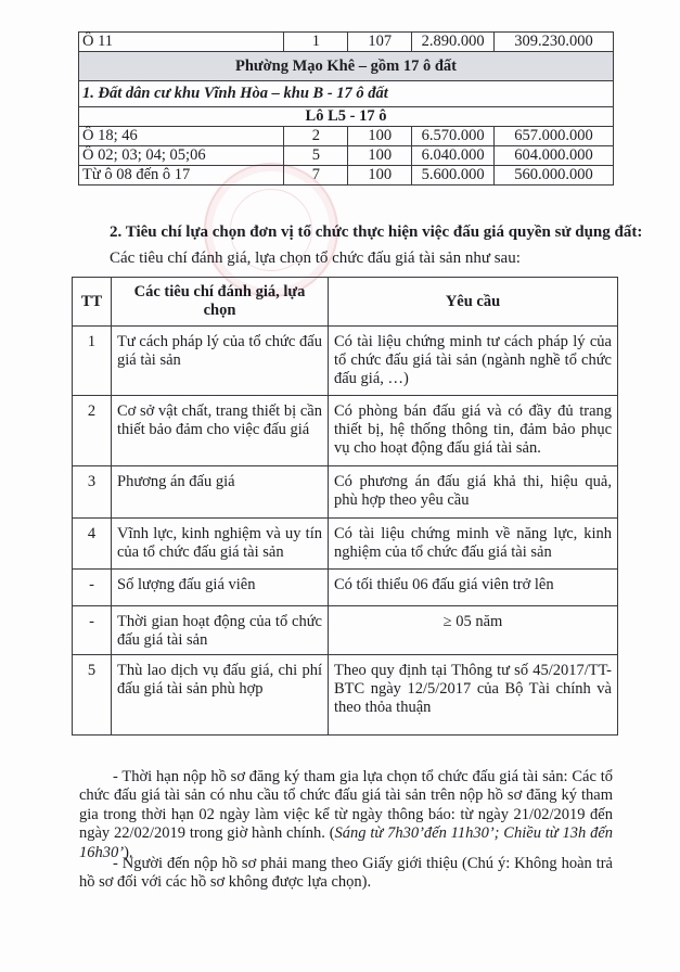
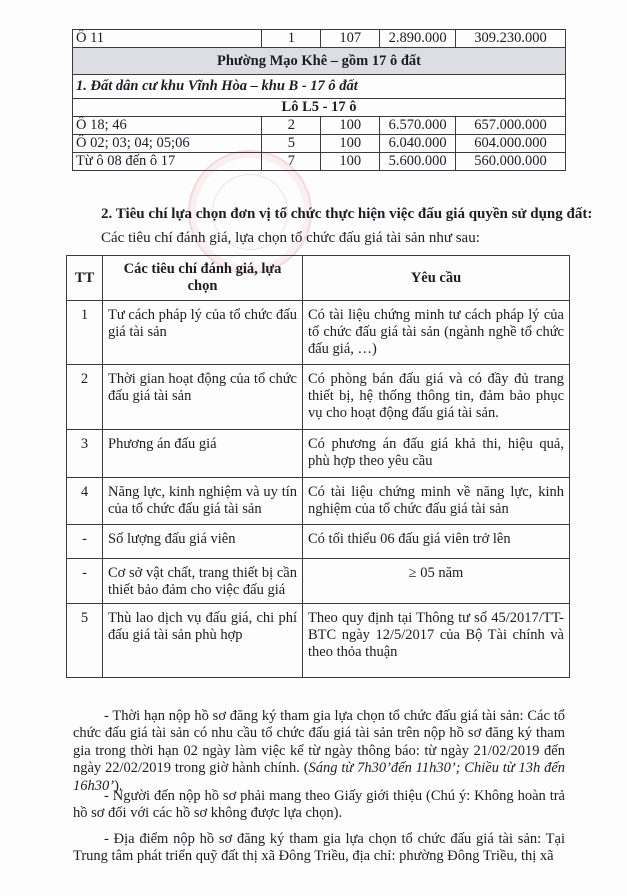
  Ô 11	1	107	2.890.000	309.230.000
  Phường Mạo Khê – gồm 17 ô đất
  1. Đất dân cư khu Vĩnh Hòa – khu B - 17 ô đất
  Lô L5 - 17 ô
  Ô 18; 46	2	100	6.570.000	657.000.000
  Ô 02; 03; 04; 05;06	5	100	6.040.000	604.000.000
  Từ ô 08 đến ô 17	7	100	5.600.000	560.000.000
  2. Tiêu chí lựa chọn đơn vị tổ chức thực hiện việc đấu giá quyền sử dụng đất:
  Các tiêu chí đánh giá, lựa chọn tổ chức đấu giá tài sản như sau:
  TT	Các tiêu chí đánh giá, lựa chọn	Yêu cầu
  1	Tư cách pháp lý của tổ chức đấu giá tài sản	Có tài liệu chứng minh tư cách pháp lý của tổ chức đấu giá tài sản (ngành nghề tổ chức đấu giá, …)
- 2	Cơ sở vật chất, trang thiết bị cần thiết bảo đảm cho việc đấu giá	Có phòng bán đấu giá và có đầy đủ trang thiết bị, hệ thống thông tin, đảm bảo phục vụ cho hoạt động đấu giá tài sản.
+ 2	Thời gian hoạt động của tổ chức đấu giá tài sản	Có phòng bán đấu giá và có đầy đủ trang thiết bị, hệ thống thông tin, đảm bảo phục vụ cho hoạt động đấu giá tài sản.
  3	Phương án đấu giá	Có phương án đấu giá khả thi, hiệu quả, phù hợp theo yêu cầu
- 4	Vĩnh lực, kinh nghiệm và uy tín của tổ chức đấu giá tài sản	Có tài liệu chứng minh về năng lực, kinh nghiệm của tổ chức đấu giá tài sản
+ 4	Năng lực, kinh nghiệm và uy tín của tổ chức đấu giá tài sản	Có tài liệu chứng minh về năng lực, kinh nghiệm của tổ chức đấu giá tài sản
  -	Số lượng đấu giá viên	Có tối thiểu 06 đấu giá viên trở lên
- -	Thời gian hoạt động của tổ chức đấu giá tài sản	≥ 05 năm
+ -	Cơ sở vật chất, trang thiết bị cần thiết bảo đảm cho việc đấu giá	≥ 05 năm
  5	Thù lao dịch vụ đấu giá, chi phí đấu giá tài sản phù hợp	Theo quy định tại Thông tư số 45/2017/TT-BTC ngày 12/5/2017 của Bộ Tài chính và theo thỏa thuận
  - Thời hạn nộp hồ sơ đăng ký tham gia lựa chọn tổ chức đấu giá tài sản: Các tổ chức đấu giá tài sản có nhu cầu tổ chức đấu giá tài sản trên nộp hồ sơ đăng ký tham gia trong thời hạn 02 ngày làm việc kể từ ngày thông báo: từ ngày 21/02/2019 đến ngày 22/02/2019 trong giờ hành chính. (Sáng từ 7h30’đến 11h30’; Chiều từ 13h đến 16h30’).
  - Người đến nộp hồ sơ phải mang theo Giấy giới thiệu (Chú ý: Không hoàn trả hồ sơ đối với các hồ sơ không được lựa chọn).
+ - Địa điểm nộp hồ sơ đăng ký tham gia lựa chọn tổ chức đấu giá tài sản: Tại Trung tâm phát triển quỹ đất thị xã Đông Triều, địa chỉ: phường Đông Triều, thị xã
